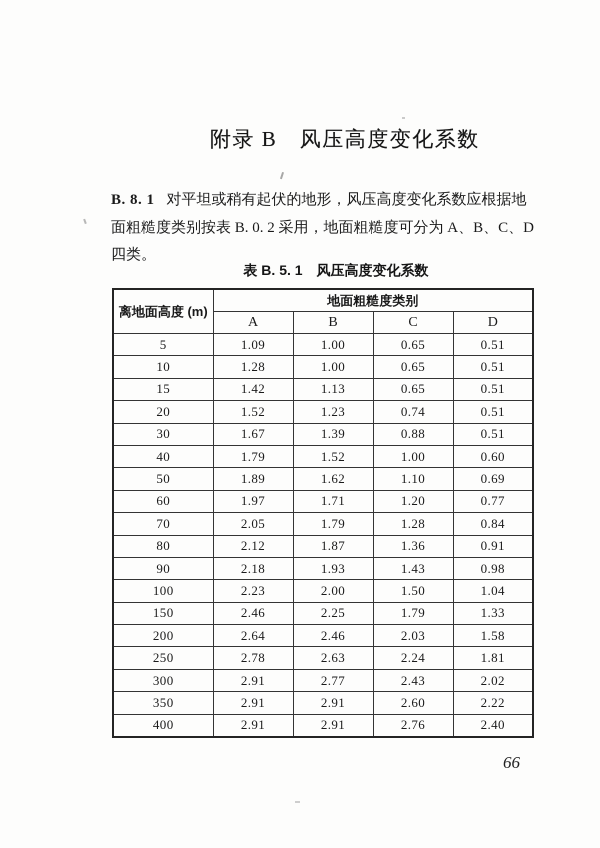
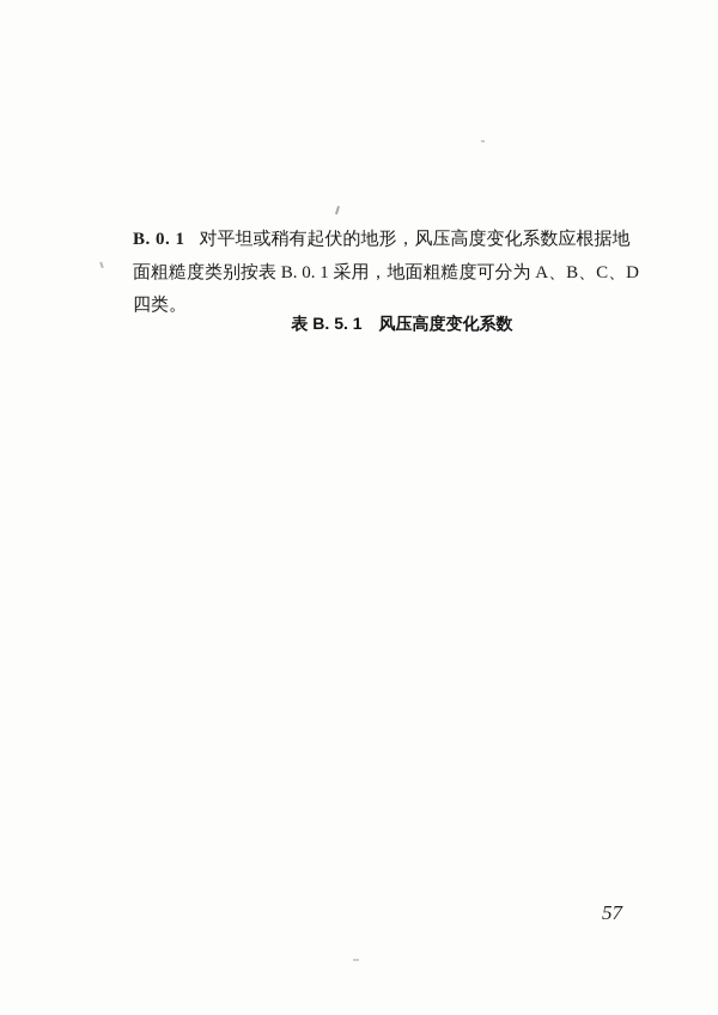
- 附录 B 风压高度变化系数
- B. 8. 1 对平坦或稍有起伏的地形，风压高度变化系数应根据地
+ B. 0. 1 对平坦或稍有起伏的地形，风压高度变化系数应根据地
- 面粗糙度类别按表 B. 0. 2 采用，地面粗糙度可分为 A、B、C、D
+ 面粗糙度类别按表 B. 0. 1 采用，地面粗糙度可分为 A、B、C、D
  四类。
  表 B. 5. 1 风压高度变化系数
- 离地面高度 (m)	地面粗糙度类别
- A	B	C	D
- 5	1.09	1.00	0.65	0.51
- 10	1.28	1.00	0.65	0.51
- 15	1.42	1.13	0.65	0.51
- 20	1.52	1.23	0.74	0.51
- 30	1.67	1.39	0.88	0.51
- 40	1.79	1.52	1.00	0.60
- 50	1.89	1.62	1.10	0.69
- 60	1.97	1.71	1.20	0.77
- 70	2.05	1.79	1.28	0.84
- 80	2.12	1.87	1.36	0.91
- 90	2.18	1.93	1.43	0.98
- 100	2.23	2.00	1.50	1.04
- 150	2.46	2.25	1.79	1.33
- 200	2.64	2.46	2.03	1.58
- 250	2.78	2.63	2.24	1.81
- 300	2.91	2.77	2.43	2.02
- 350	2.91	2.91	2.60	2.22
- 400	2.91	2.91	2.76	2.40
- 66
+ 57
